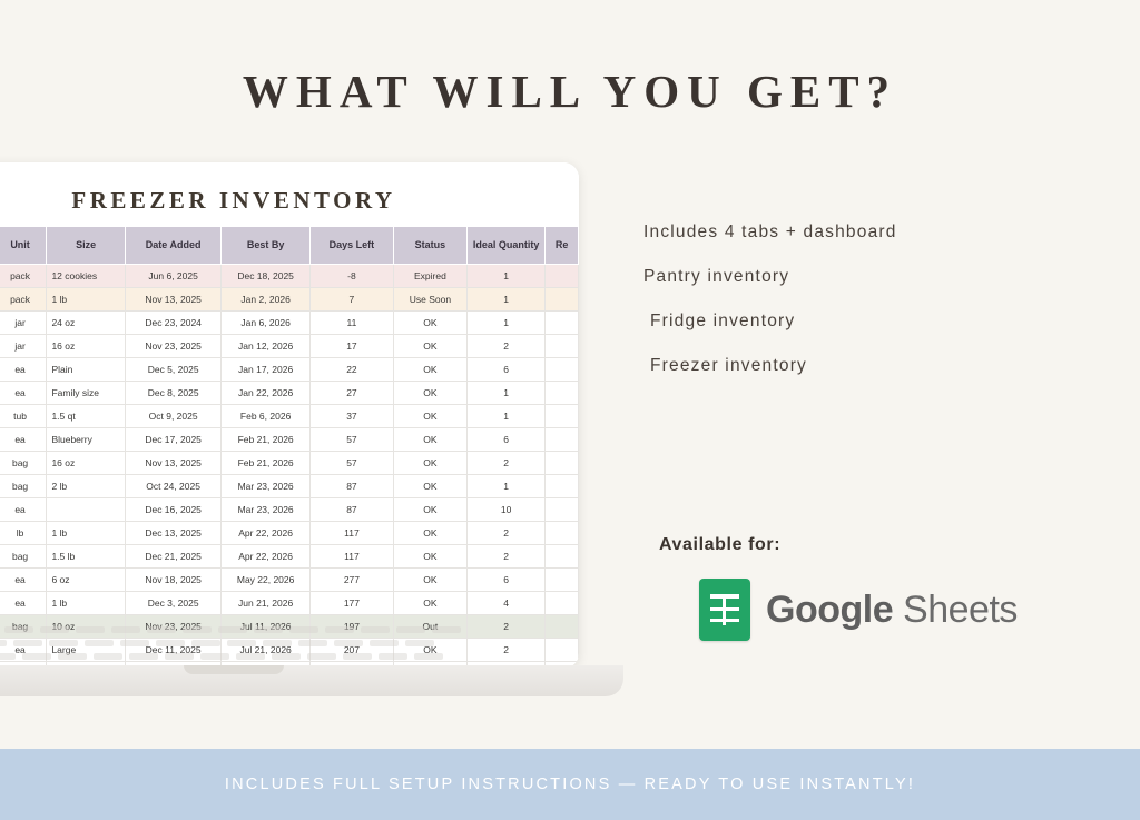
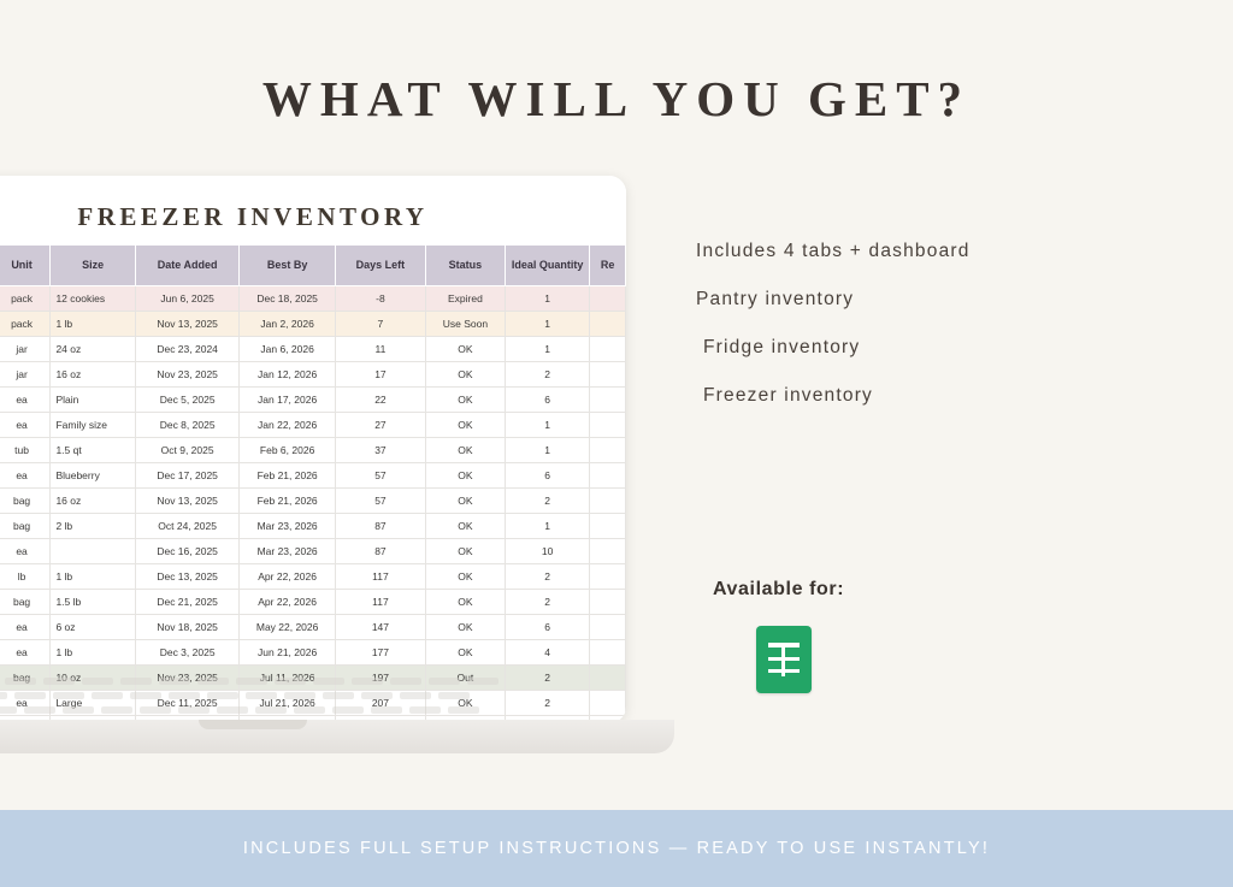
  WHAT WILL YOU GET?
  FREEZER INVENTORY
  		Unit	Size	Date Added	Best By	Days Left	Status	Ideal Quantity	Re
  		pack	12 cookies	Jun 6, 2025	Dec 18, 2025	-8	Expired	1
  		pack	1 lb	Nov 13, 2025	Jan 2, 2026	7	Use Soon	1
  		jar	24 oz	Dec 23, 2024	Jan 6, 2026	11	OK	1
  		jar	16 oz	Nov 23, 2025	Jan 12, 2026	17	OK	2
  		ea	Plain	Dec 5, 2025	Jan 17, 2026	22	OK	6
  		ea	Family size	Dec 8, 2025	Jan 22, 2026	27	OK	1
  		tub	1.5 qt	Oct 9, 2025	Feb 6, 2026	37	OK	1
  		ea	Blueberry	Dec 17, 2025	Feb 21, 2026	57	OK	6
  		bag	16 oz	Nov 13, 2025	Feb 21, 2026	57	OK	2
  		bag	2 lb	Oct 24, 2025	Mar 23, 2026	87	OK	1
  		ea		Dec 16, 2025	Mar 23, 2026	87	OK	10
  		lb	1 lb	Dec 13, 2025	Apr 22, 2026	117	OK	2
  		bag	1.5 lb	Dec 21, 2025	Apr 22, 2026	117	OK	2
- 		ea	6 oz	Nov 18, 2025	May 22, 2026	277	OK	6
+ 		ea	6 oz	Nov 18, 2025	May 22, 2026	147	OK	6
  		ea	1 lb	Dec 3, 2025	Jun 21, 2026	177	OK	4
  		bag	10 oz	Nov 23, 2025	Jul 11, 2026	197	Out	2
  		ea	Large	Dec 11, 2025	Jul 21, 2026	207	OK	2
  Includes 4 tabs + dashboard
  Pantry inventory
  Fridge inventory
  Freezer inventory
  Available for:
- Google Sheets
  INCLUDES FULL SETUP INSTRUCTIONS — READY TO USE INSTANTLY!
